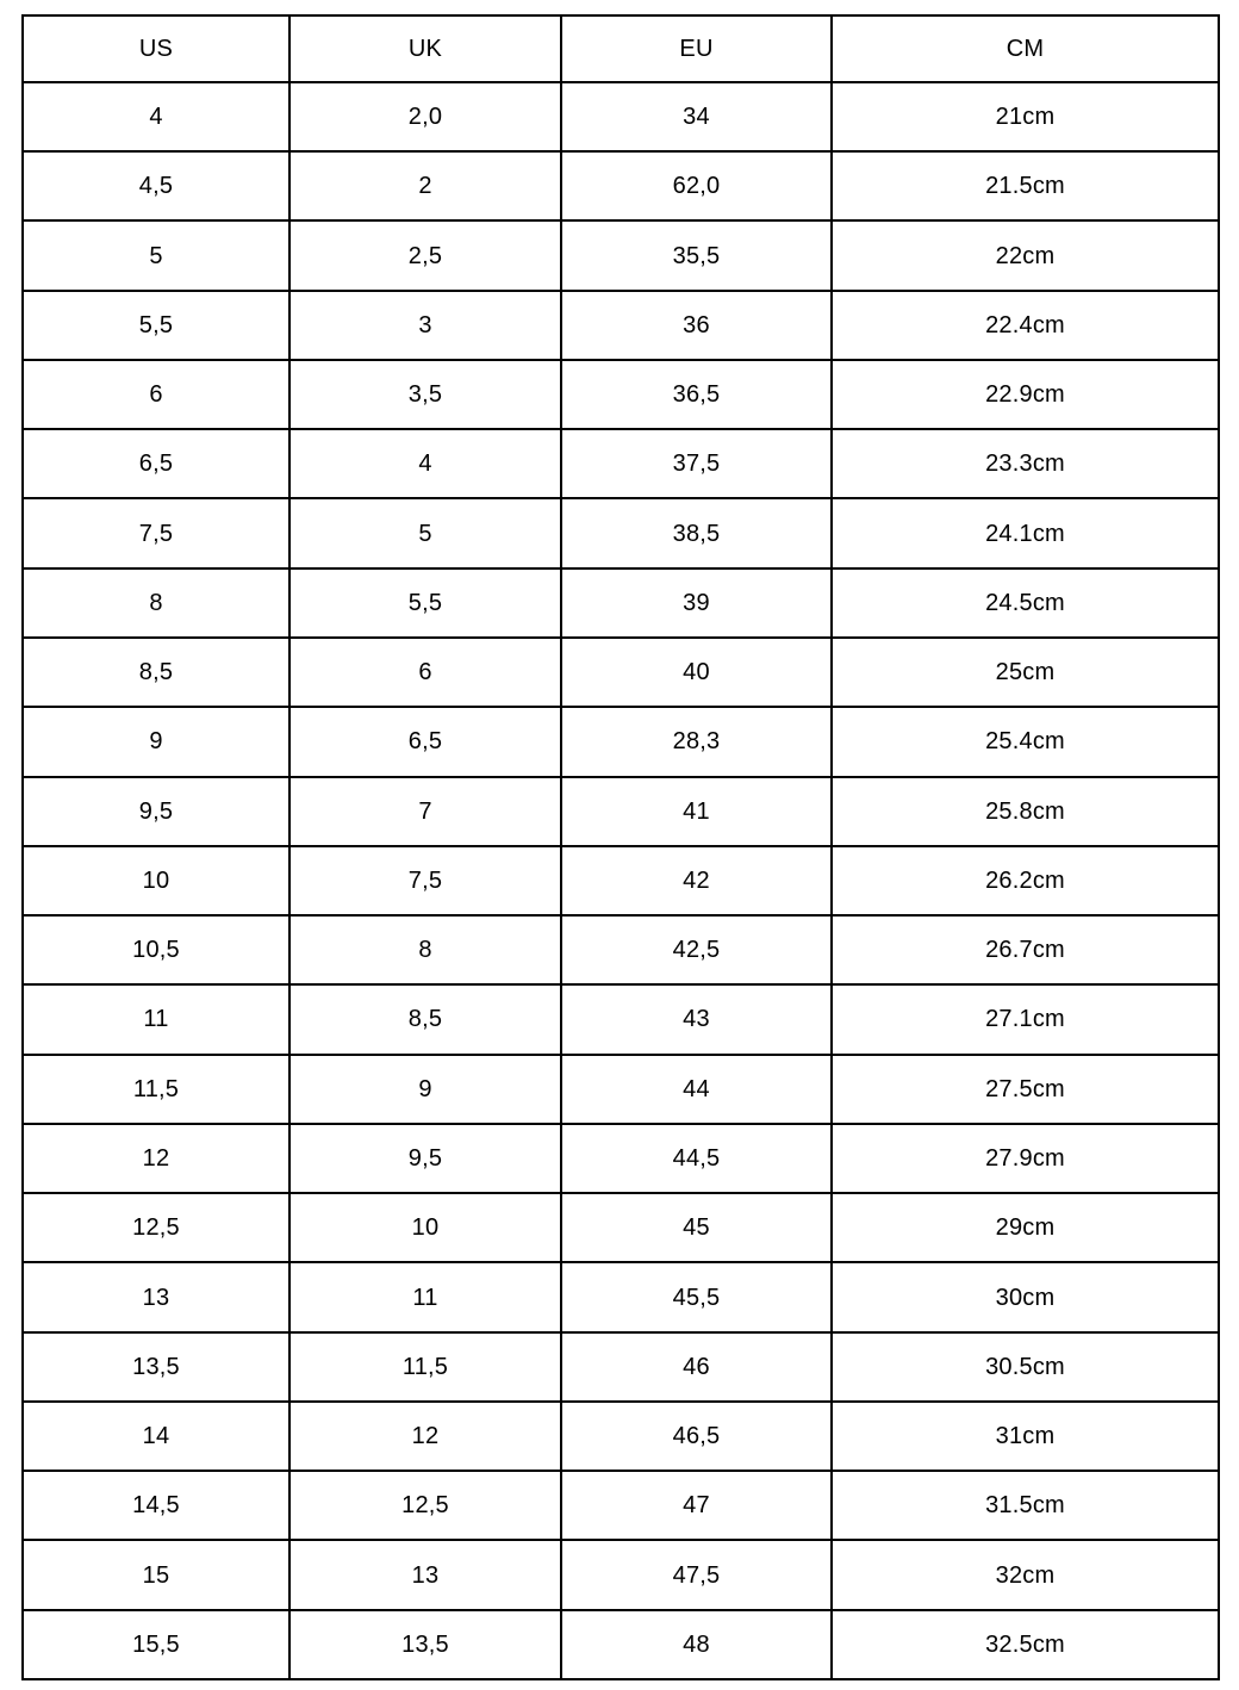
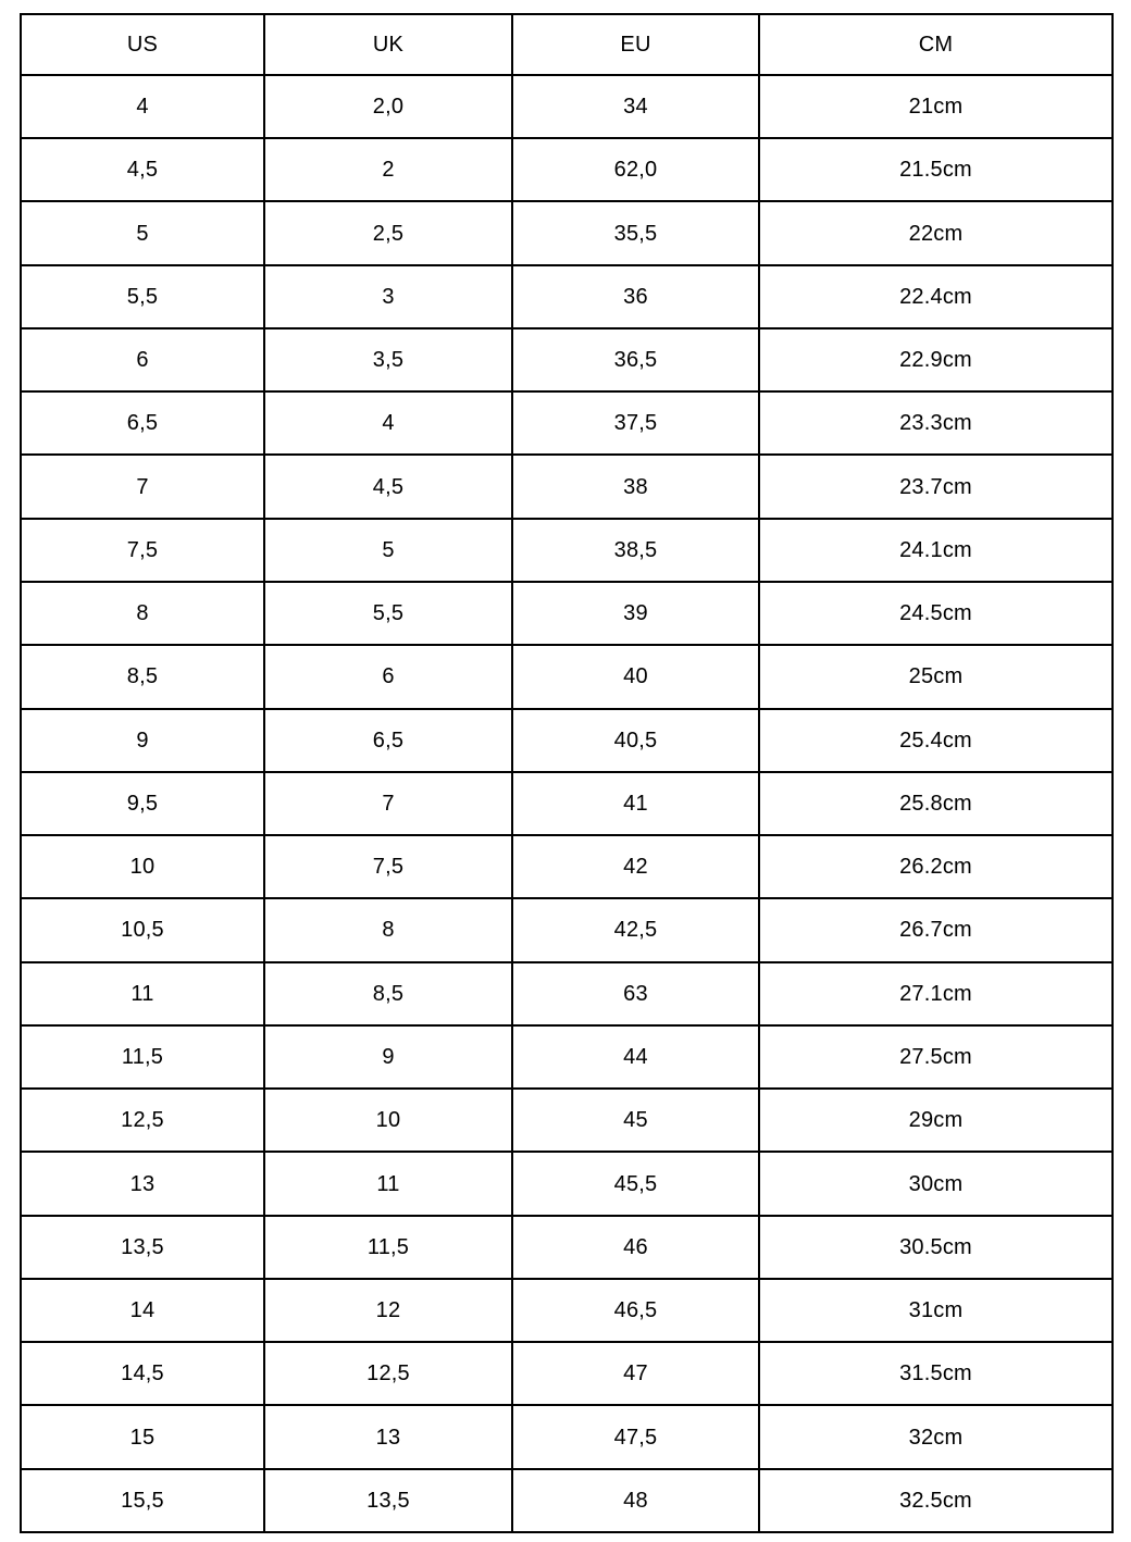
  US	UK	EU	CM
  4	2,0	34	21cm
  4,5	2	62,0	21.5cm
  5	2,5	35,5	22cm
  5,5	3	36	22.4cm
  6	3,5	36,5	22.9cm
  6,5	4	37,5	23.3cm
+ 7	4,5	38	23.7cm
  7,5	5	38,5	24.1cm
  8	5,5	39	24.5cm
  8,5	6	40	25cm
- 9	6,5	28,3	25.4cm
+ 9	6,5	40,5	25.4cm
  9,5	7	41	25.8cm
  10	7,5	42	26.2cm
  10,5	8	42,5	26.7cm
- 11	8,5	43	27.1cm
+ 11	8,5	63	27.1cm
  11,5	9	44	27.5cm
- 12	9,5	44,5	27.9cm
  12,5	10	45	29cm
  13	11	45,5	30cm
  13,5	11,5	46	30.5cm
  14	12	46,5	31cm
  14,5	12,5	47	31.5cm
  15	13	47,5	32cm
  15,5	13,5	48	32.5cm
